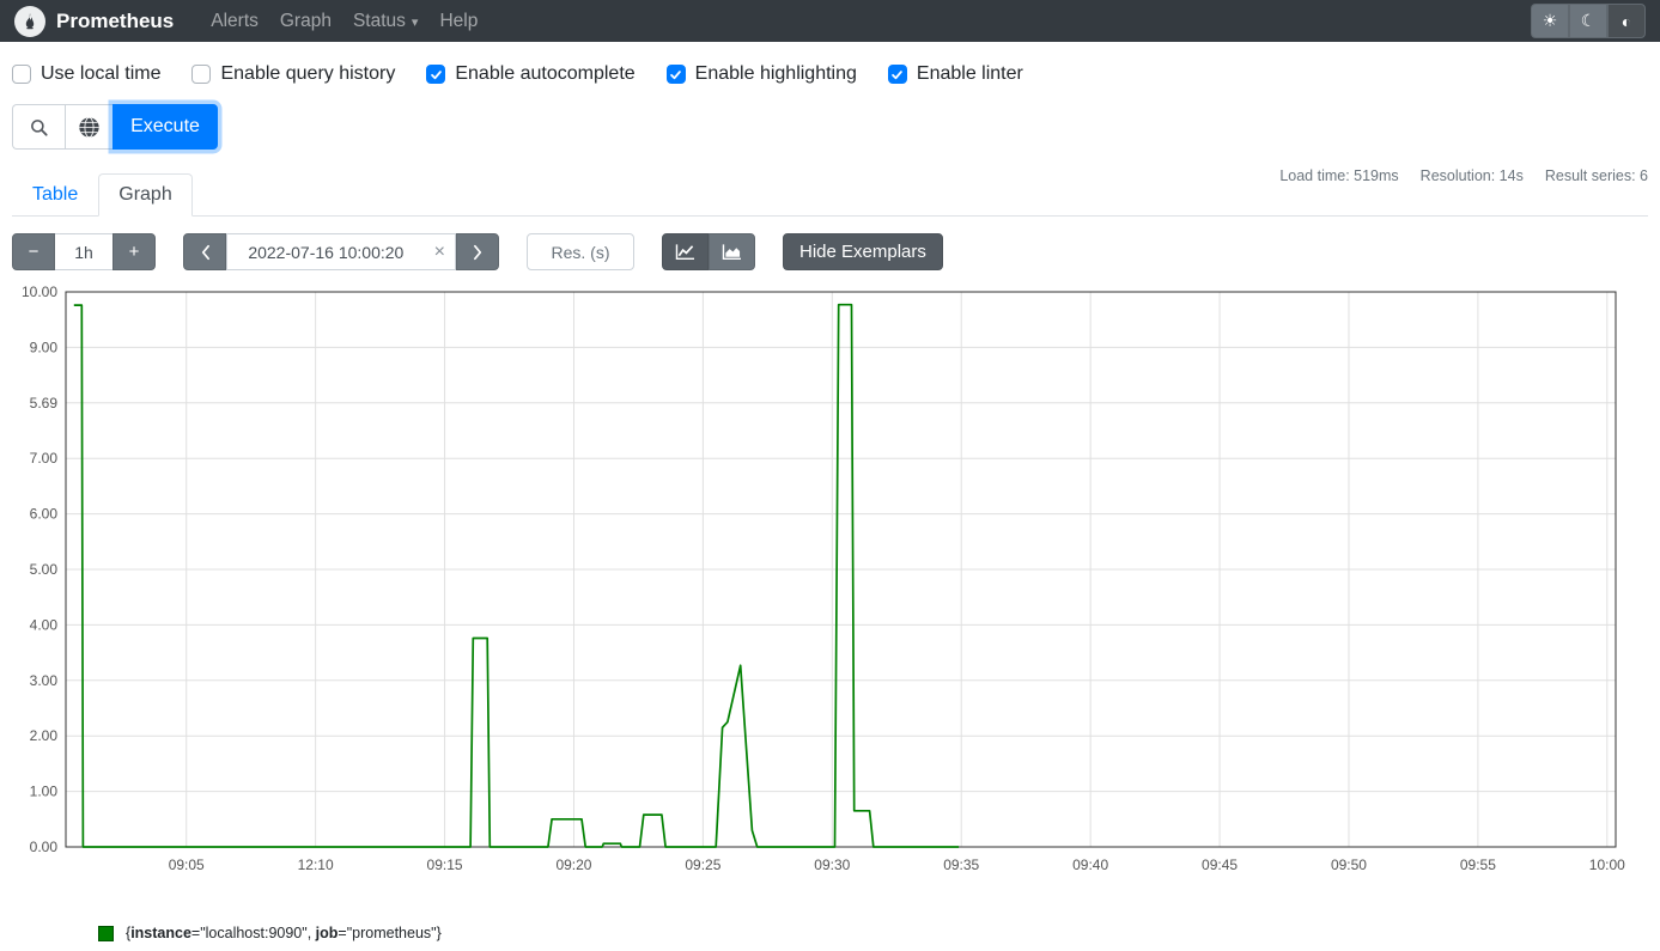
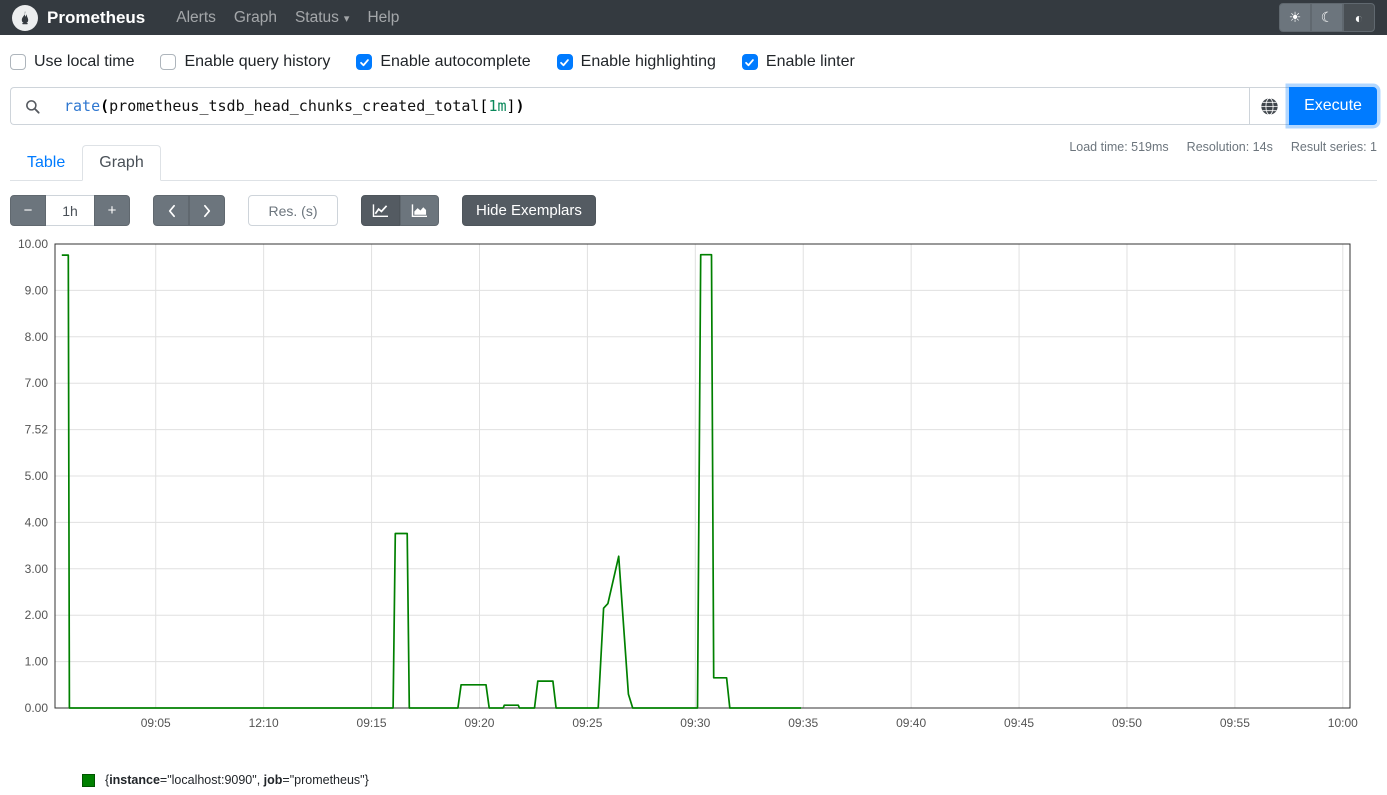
  Prometheus
  Alerts
  Graph
  Status ▾
  Help
  ☀
  ☾
  ◐
  Use local time
  Enable query history
  Enable autocomplete
  Enable highlighting
  Enable linter
+ rate(prometheus_tsdb_head_chunks_created_total[1m])
  Execute
  Table
  Graph
  Load time: 519ms
  Resolution: 14s
- Result series: 6
+ Result series: 1
  −
  1h
  +
- 2022-07-16 10:00:20
- ×
  Res. (s)
  Hide Exemplars
  0.00
  1.00
  2.00
  3.00
  4.00
  5.00
- 6.00
+ 7.52
  7.00
- 5.69
+ 8.00
  9.00
  10.00
  09:05
  12:10
  09:15
  09:20
  09:25
  09:30
  09:35
  09:40
  09:45
  09:50
  09:55
  10:00
  {instance="localhost:9090", job="prometheus"}
